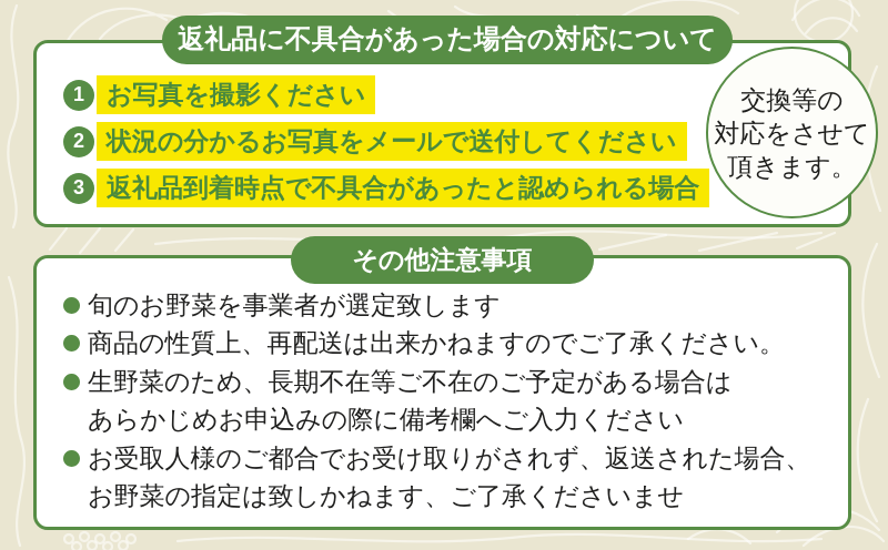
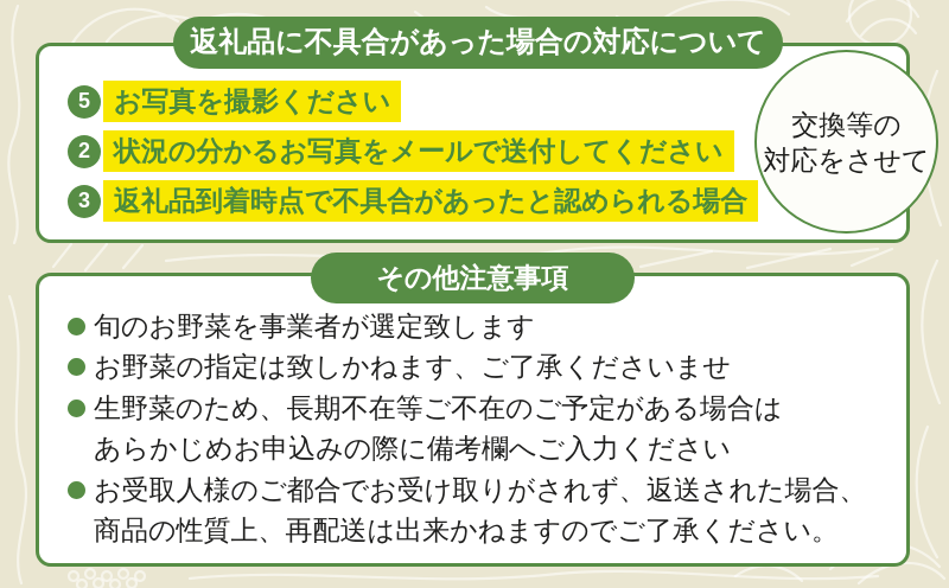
  返礼品に不具合があった場合の対応について
- 1
+ 5
  お写真を撮影ください
  2
  状況の分かるお写真をメールで送付してください
  3
  返礼品到着時点で不具合があったと認められる場合
  交換等の
  対応をさせて
- 頂きます。
  その他注意事項
  旬のお野菜を事業者が選定致します
- 商品の性質上、再配送は出来かねますのでご了承ください。
+ お野菜の指定は致しかねます、ご了承くださいませ
  生野菜のため、長期不在等ご不在のご予定がある場合は
  あらかじめお申込みの際に備考欄へご入力ください
  お受取人様のご都合でお受け取りがされず、返送された場合、
- お野菜の指定は致しかねます、ご了承くださいませ
+ 商品の性質上、再配送は出来かねますのでご了承ください。
